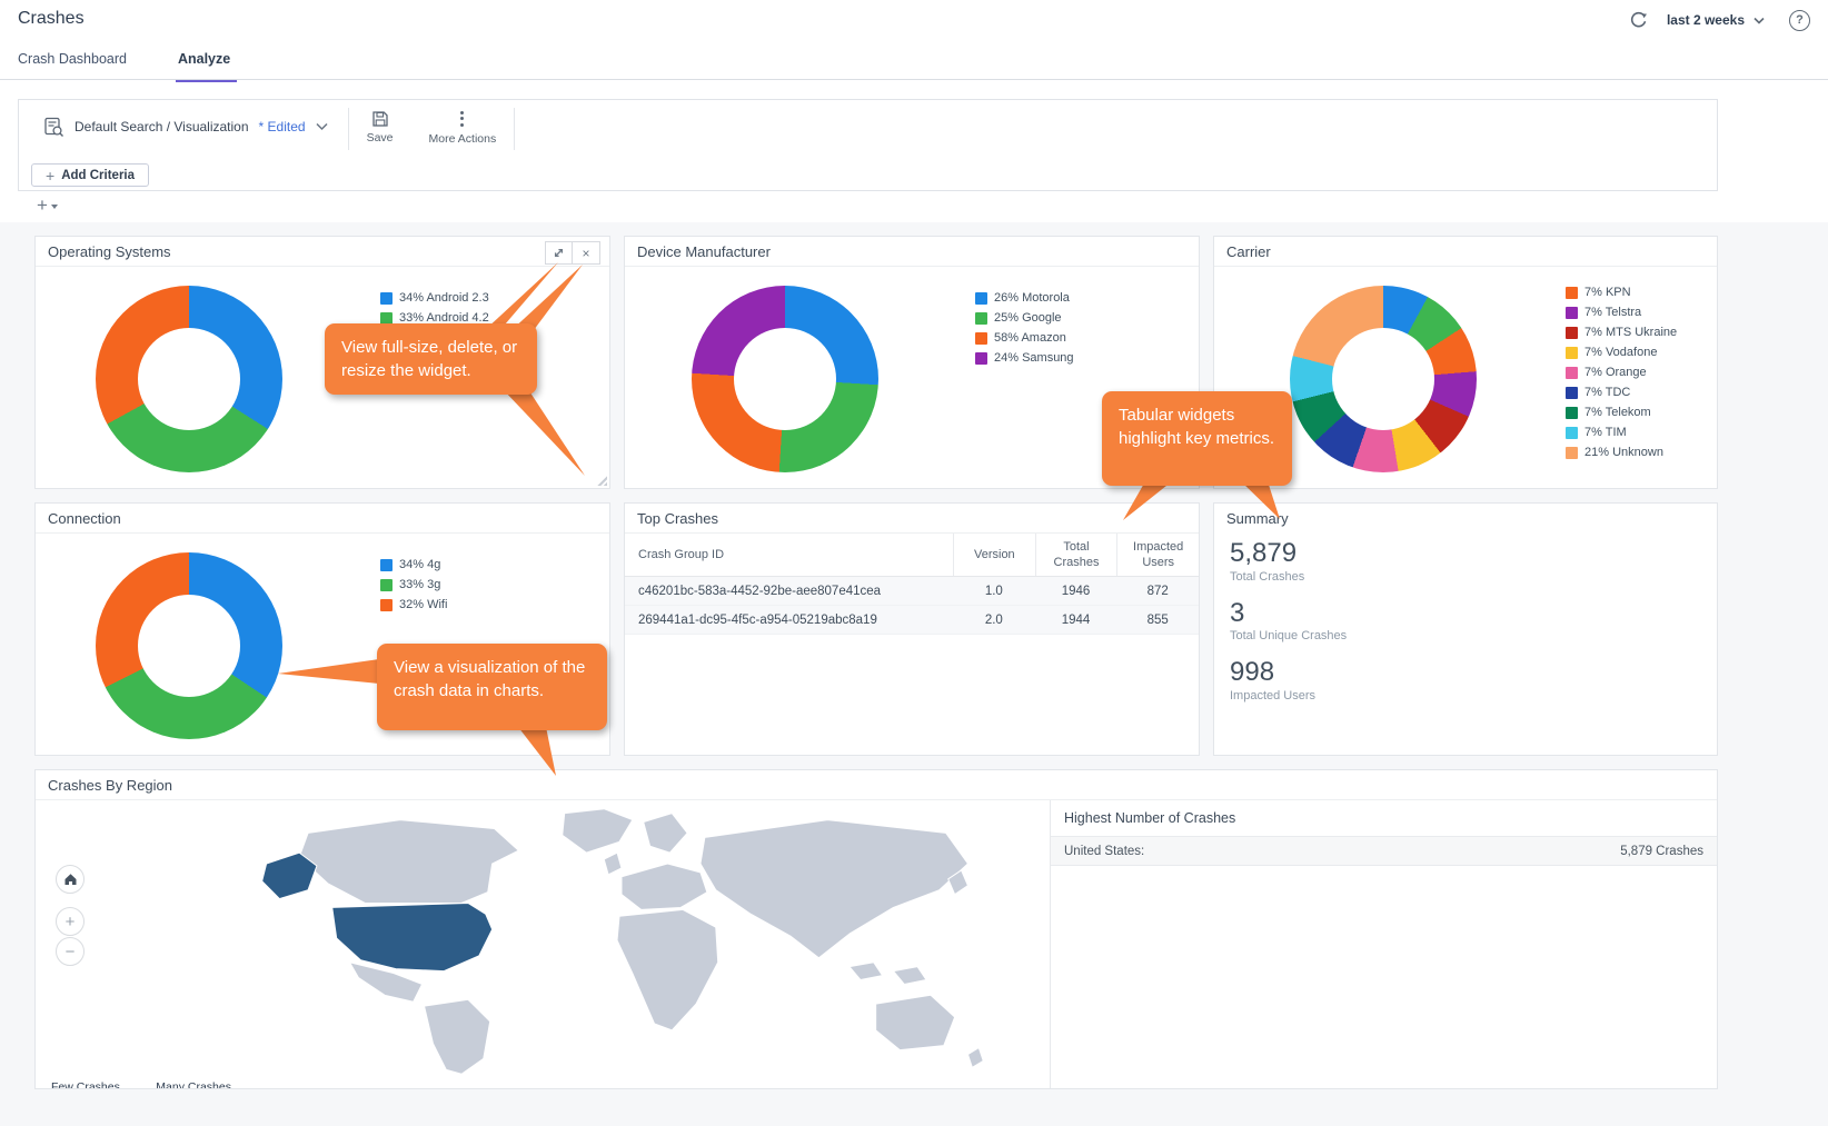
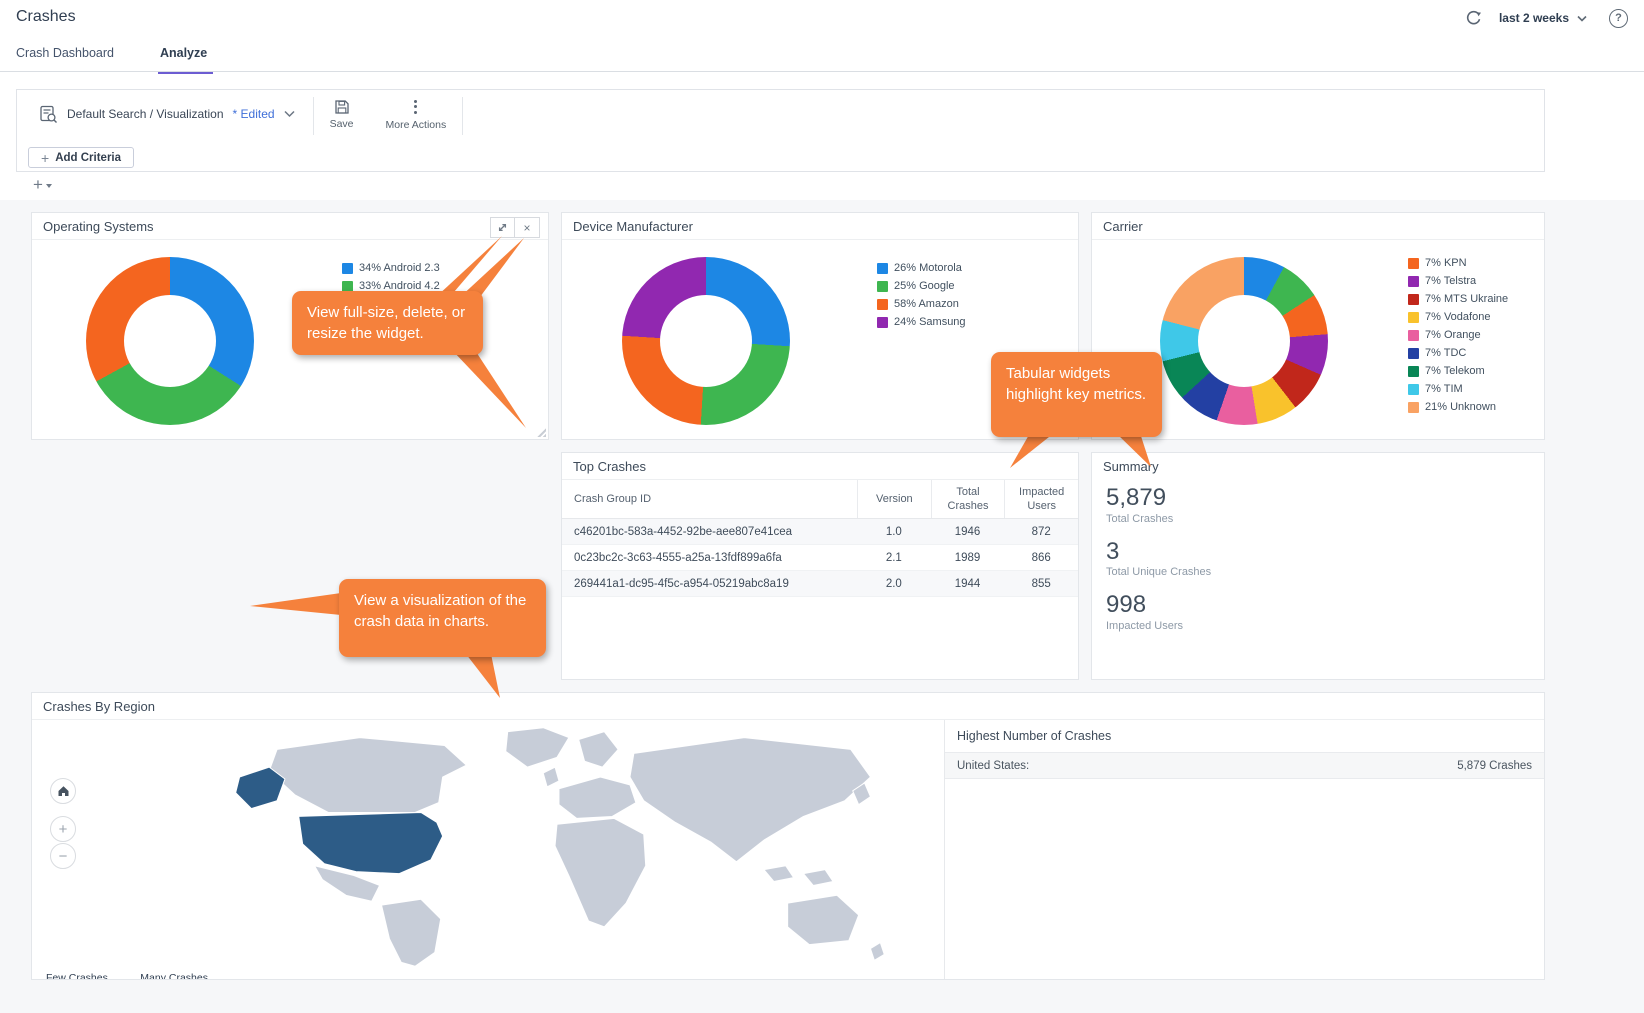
  Crashes
  last 2 weeks
  ?
  Crash Dashboard
  Analyze
  Default Search / Visualization
  * Edited
  Save
  More Actions
  +
  Add Criteria
  +
  Operating Systems
  ×
  34% Android 2.3
  33% Android 4.2
  Device Manufacturer
  26% Motorola
  25% Google
  58% Amazon
  24% Samsung
  Carrier
  7% KPN
  7% Telstra
  7% MTS Ukraine
  7% Vodafone
  7% Orange
  7% TDC
  7% Telekom
  7% TIM
  21% Unknown
- Connection
- 34% 4g
- 33% 3g
- 32% Wifi
  Top Crashes
  Crash Group ID
  Version
  Total Crashes
  Impacted Users
  c46201bc-583a-4452-92be-aee807e41cea
  1.0
  1946
  872
+ 0c23bc2c-3c63-4555-a25a-13fdf899a6fa
+ 2.1
+ 1989
+ 866
  269441a1-dc95-4f5c-a954-05219abc8a19
  2.0
  1944
  855
  Summary
  5,879
  Total Crashes
  3
  Total Unique Crashes
  998
  Impacted Users
  Crashes By Region
  +
  −
  Few Crashes
  Many Crashes
  Highest Number of Crashes
  United States:
  5,879 Crashes
  View full-size, delete, or resize the widget.
  Tabular widgets highlight key metrics.
  View a visualization of the crash data in charts.
